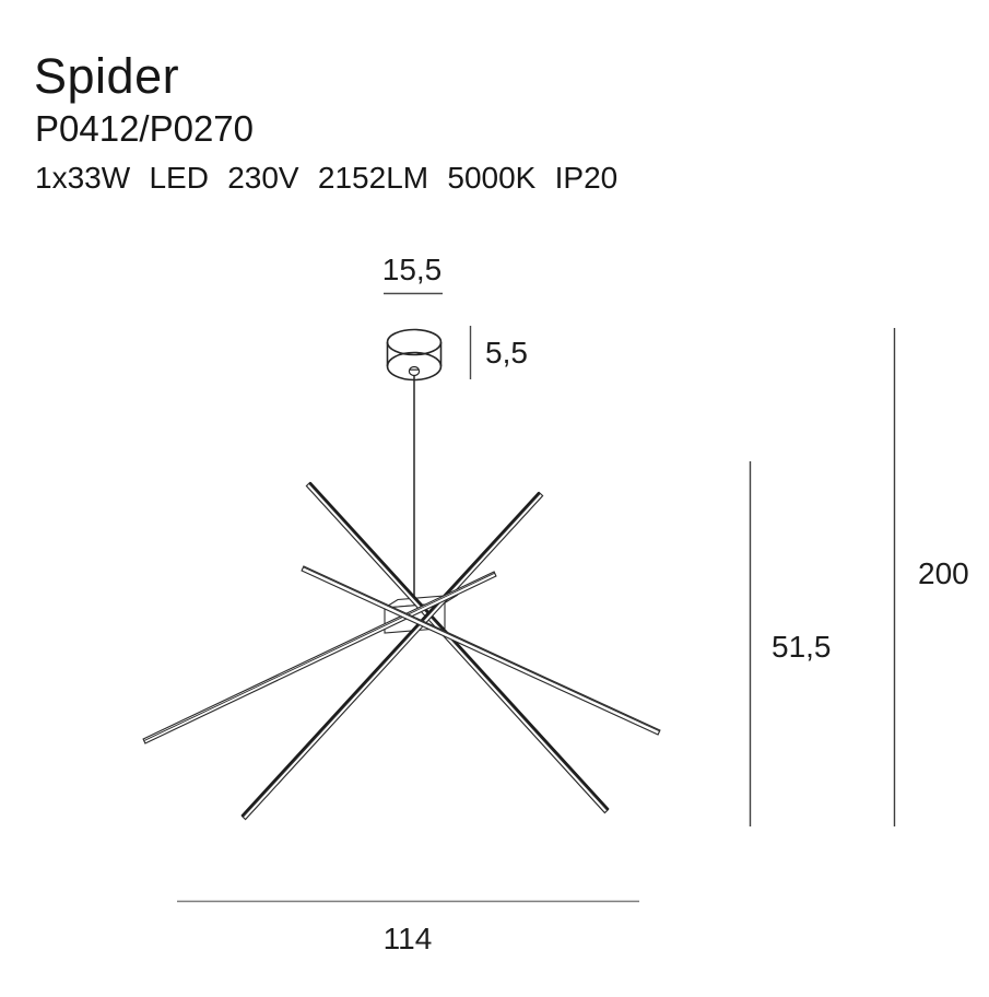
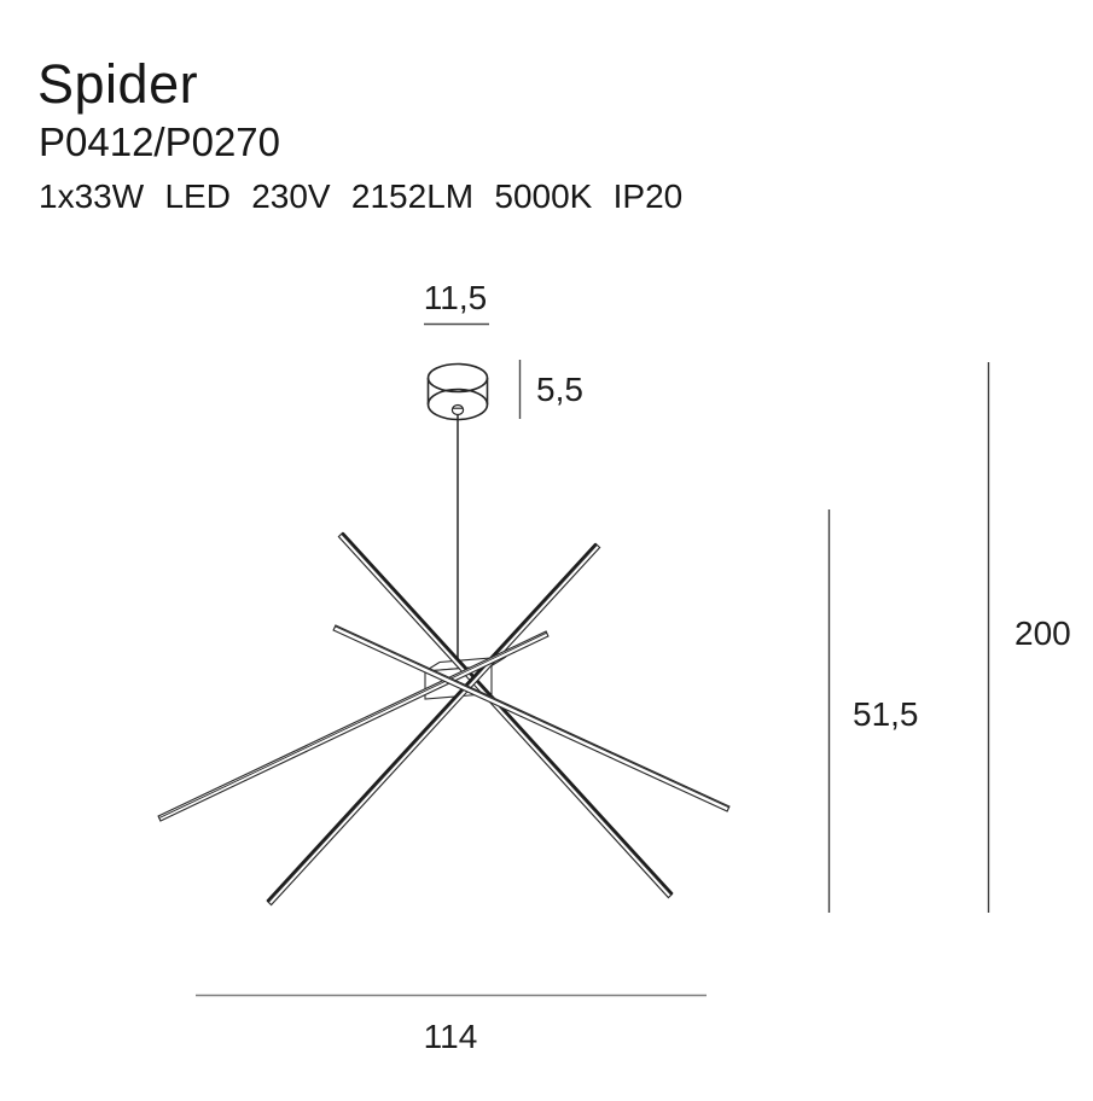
  Spider
  P0412/P0270
  1x33W LED 230V 2152LM 5000K IP20
- 15,5
+ 11,5
  5,5
  51,5
  200
  114
